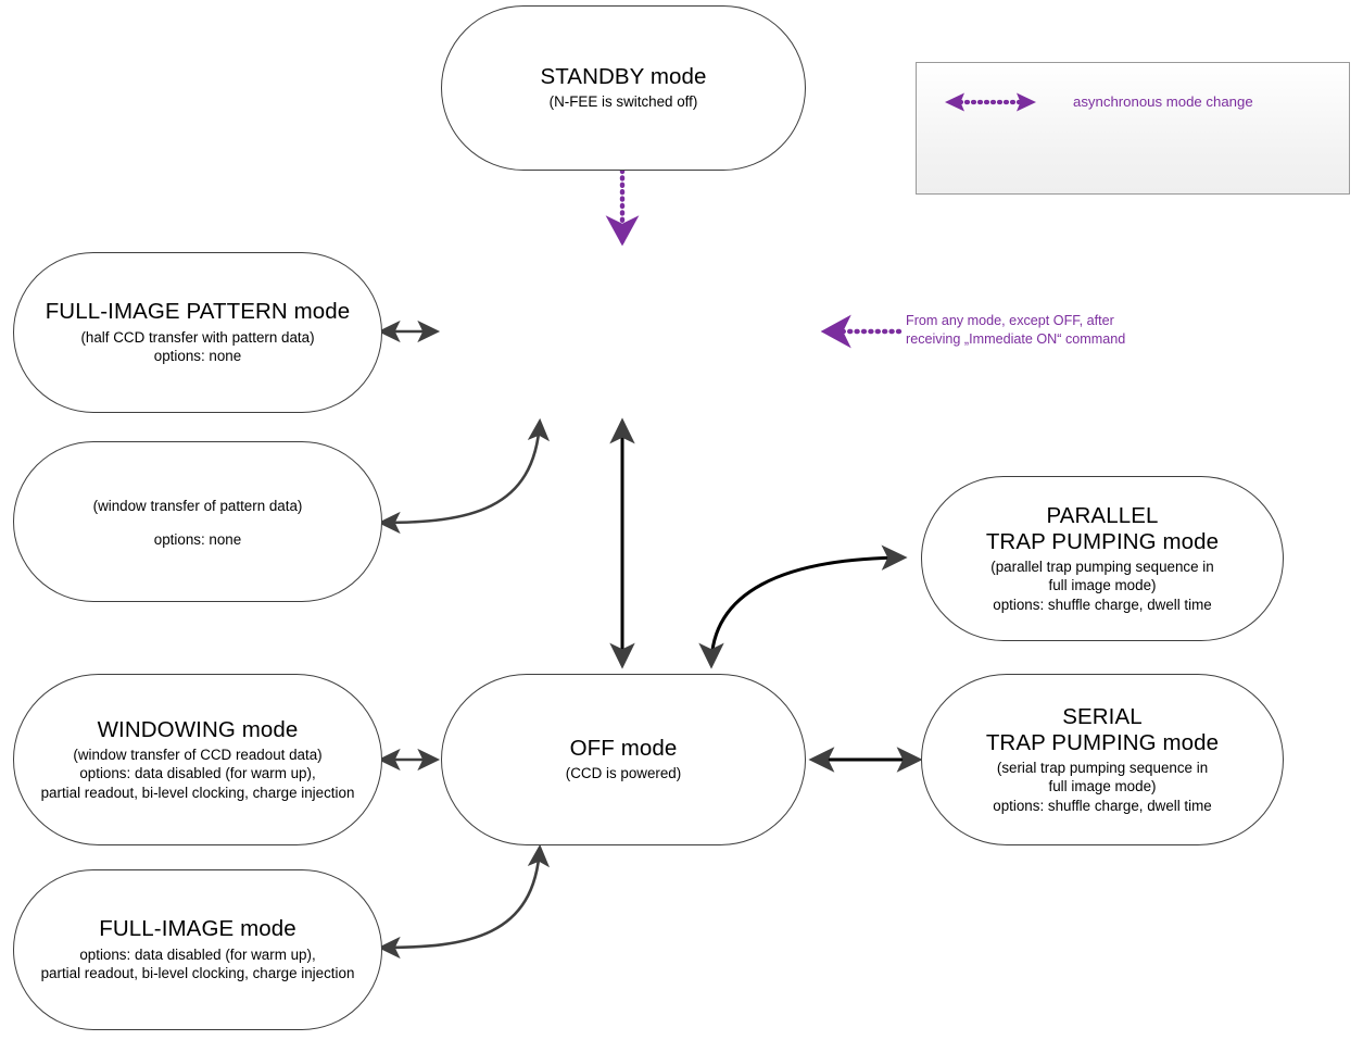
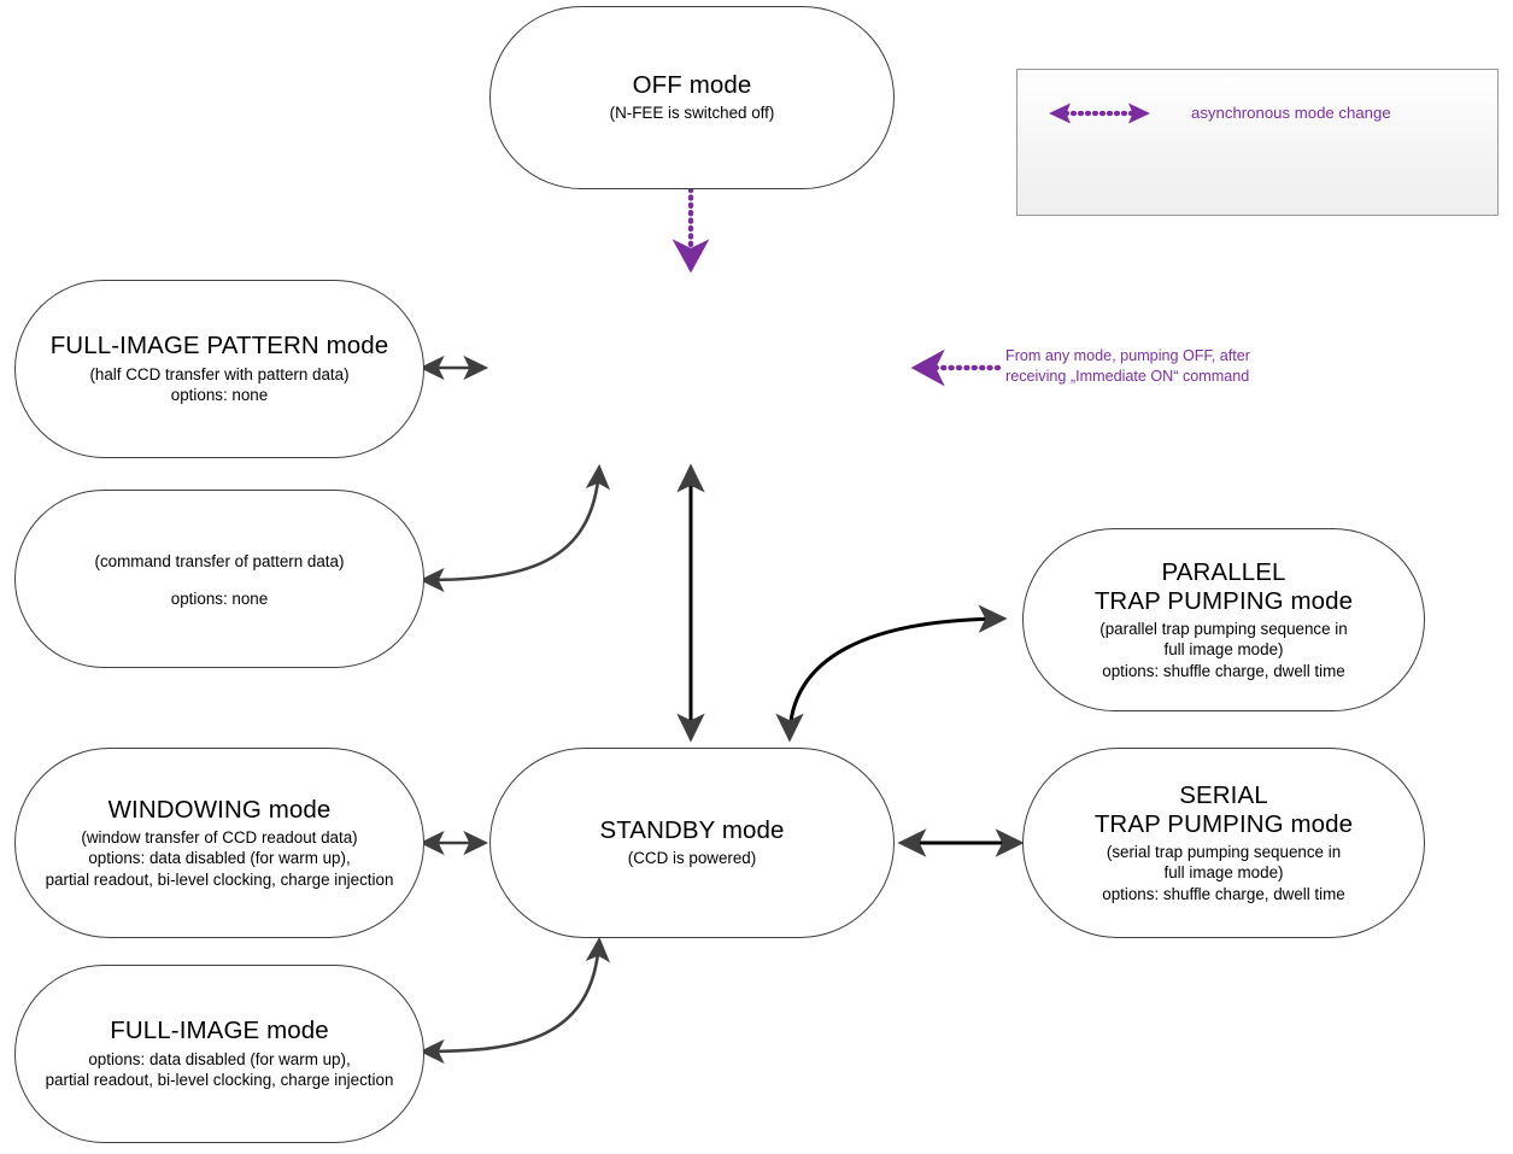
- STANDBY mode
+ OFF mode
  (N-FEE is switched off)
  FULL-IMAGE PATTERN mode
  (half CCD transfer with pattern data)
  options: none
- (window transfer of pattern data)
+ (command transfer of pattern data)
  options: none
  WINDOWING mode
  (window transfer of CCD readout data)
  options: data disabled (for warm up),
  partial readout, bi-level clocking, charge injection
  FULL-IMAGE mode
  options: data disabled (for warm up),
  partial readout, bi-level clocking, charge injection
- OFF mode
+ STANDBY mode
  (CCD is powered)
  PARALLEL
  TRAP PUMPING mode
  (parallel trap pumping sequence in
  full image mode)
  options: shuffle charge, dwell time
  SERIAL
  TRAP PUMPING mode
  (serial trap pumping sequence in
  full image mode)
  options: shuffle charge, dwell time
- From any mode, except OFF, after
+ From any mode, pumping OFF, after
  receiving „Immediate ON“ command
  asynchronous mode change
